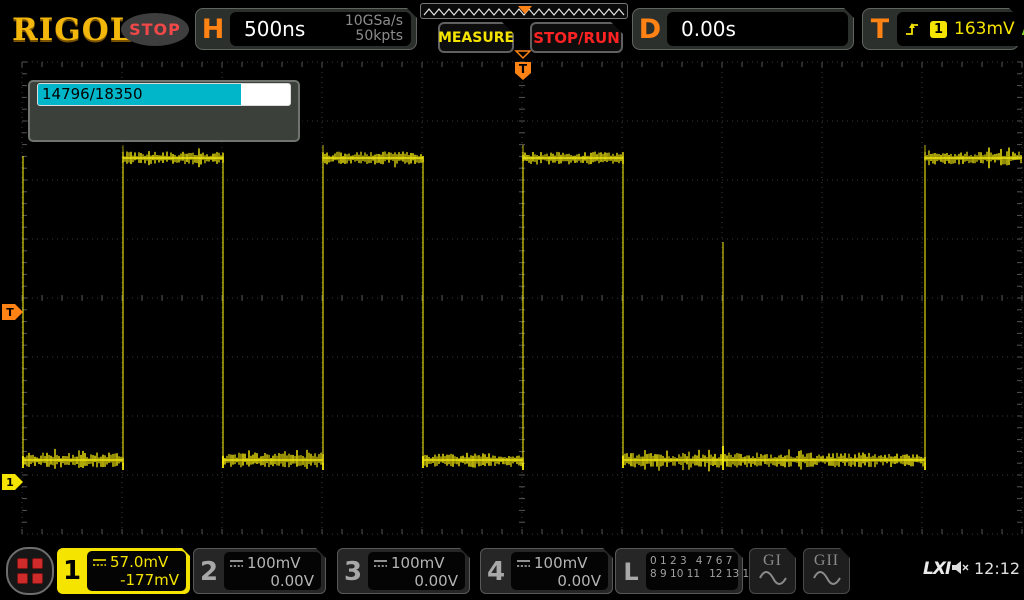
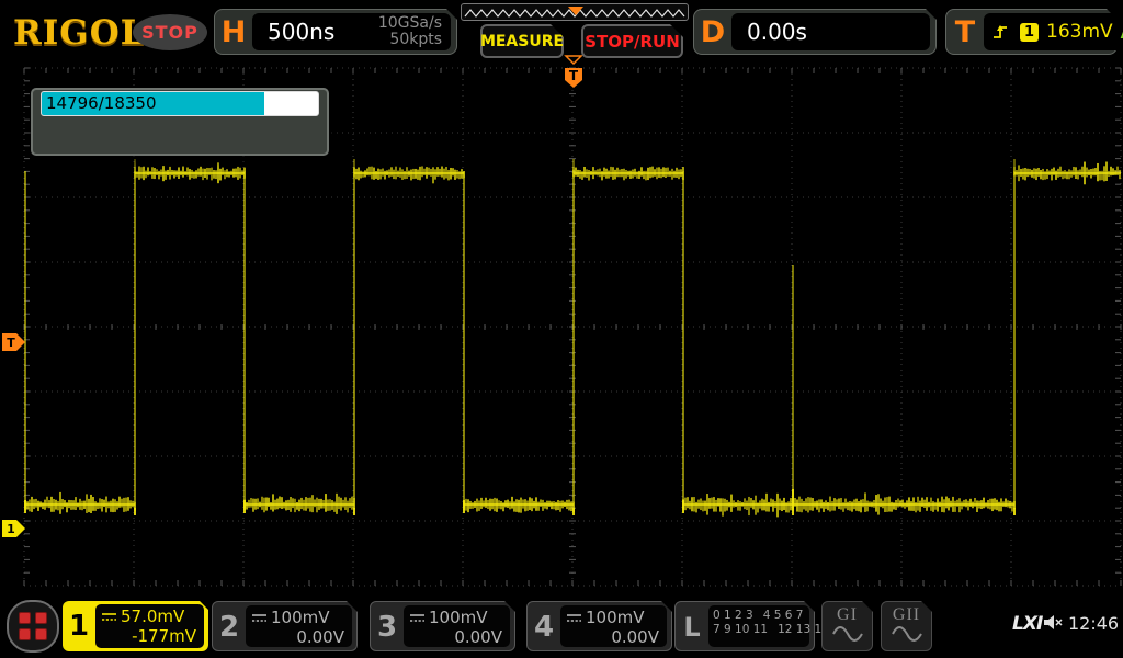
  T
  1
  T
  RIGO
  STOP
  H
  500ns
  10GSa/s
  50kpts
  MEASURE
  STOP/RUN
  D
  0.00s
  T
  1
  163mV
  14796/18350
  1
  57.0mV
  -177mV
  2
  100mV
  0.00V
  3
  100mV
  0.00V
  4
  100mV
  0.00V
  L
- 0 1 2 3 4 7 6 7
+ 0 1 2 3 4 5 6 7
- 8 9 10 11 12 13 1
+ 7 9 10 11 12 13 1
  GI
  GII
  LXI
- 12:12
+ 12:46
